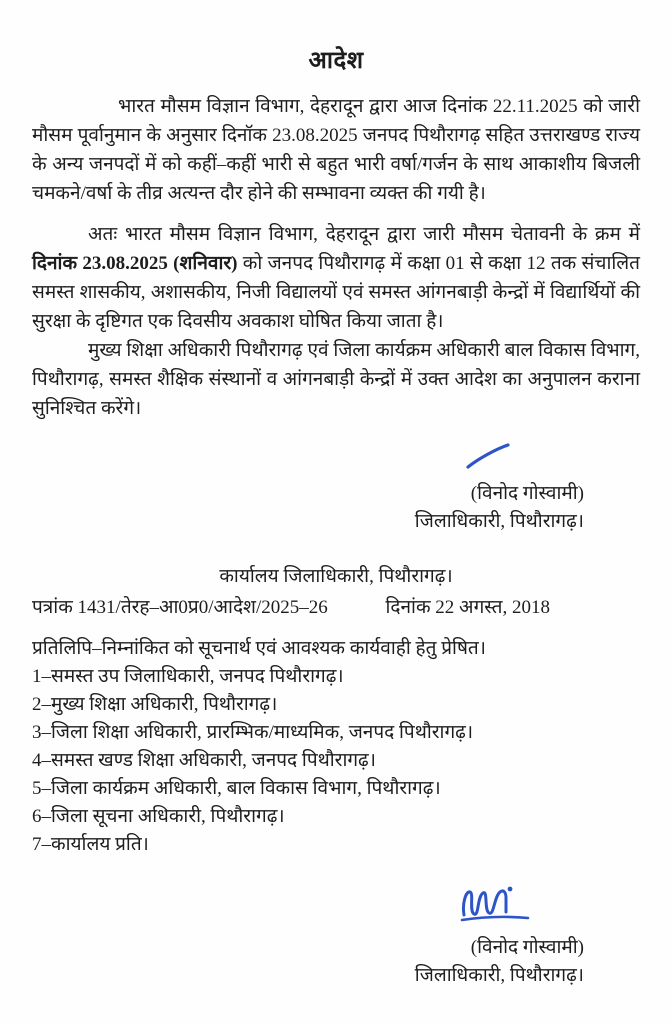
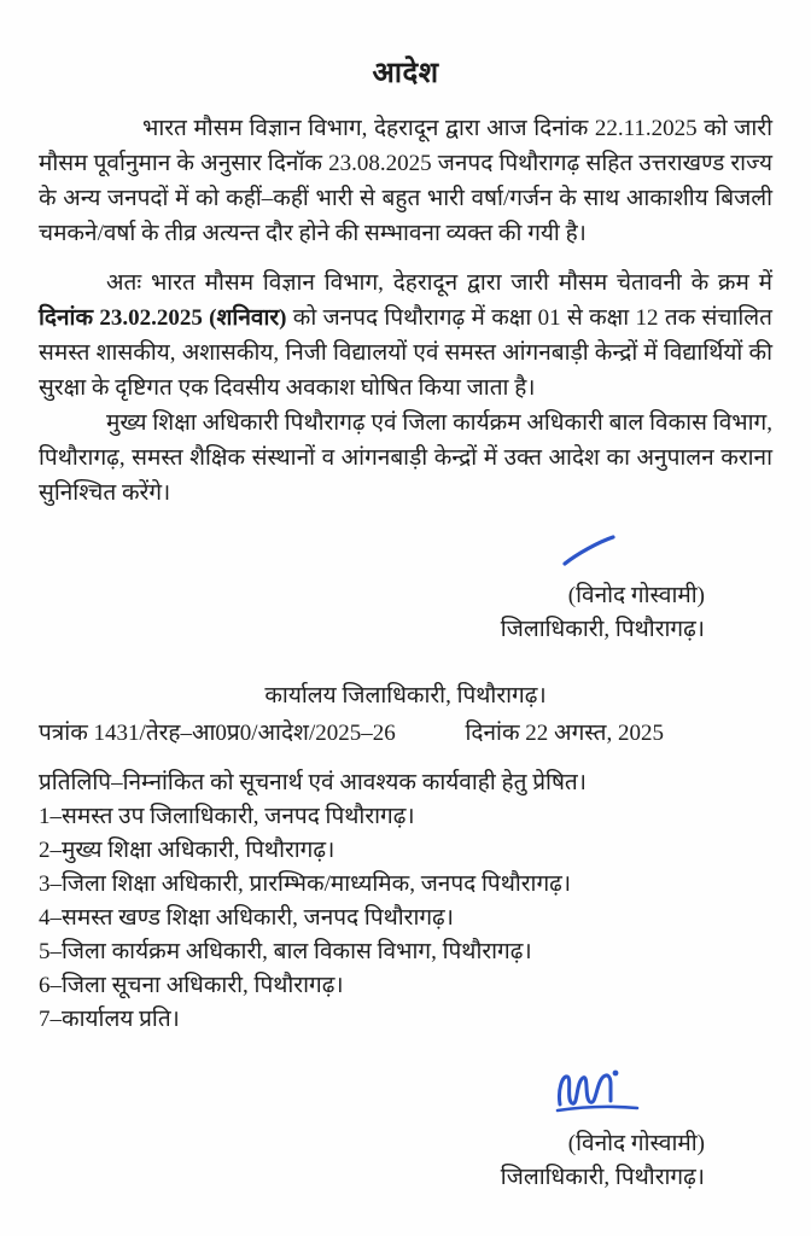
  आदेश
  भारत मौसम विज्ञान विभाग, देहरादून द्वारा आज दिनांक 22.11.2025 को जारी मौसम पूर्वानुमान के अनुसार दिनॉक 23.08.2025 जनपद पिथौरागढ़ सहित उत्तराखण्ड राज्य के अन्य जनपदों में को कहीं–कहीं भारी से बहुत भारी वर्षा/गर्जन के साथ आकाशीय बिजली चमकने/वर्षा के तीव्र अत्यन्त दौर होने की सम्भावना व्यक्त की गयी है।
- अतः भारत मौसम विज्ञान विभाग, देहरादून द्वारा जारी मौसम चेतावनी के क्रम में दिनांक 23.08.2025 (शनिवार) को जनपद पिथौरागढ़ में कक्षा 01 से कक्षा 12 तक संचालित समस्त शासकीय, अशासकीय, निजी विद्यालयों एवं समस्त आंगनबाड़ी केन्द्रों में विद्यार्थियों की सुरक्षा के दृष्टिगत एक दिवसीय अवकाश घोषित किया जाता है।
+ अतः भारत मौसम विज्ञान विभाग, देहरादून द्वारा जारी मौसम चेतावनी के क्रम में दिनांक 23.02.2025 (शनिवार) को जनपद पिथौरागढ़ में कक्षा 01 से कक्षा 12 तक संचालित समस्त शासकीय, अशासकीय, निजी विद्यालयों एवं समस्त आंगनबाड़ी केन्द्रों में विद्यार्थियों की सुरक्षा के दृष्टिगत एक दिवसीय अवकाश घोषित किया जाता है।
  मुख्य शिक्षा अधिकारी पिथौरागढ़ एवं जिला कार्यक्रम अधिकारी बाल विकास विभाग, पिथौरागढ़, समस्त शैक्षिक संस्थानों व आंगनबाड़ी केन्द्रों में उक्त आदेश का अनुपालन कराना सुनिश्चित करेंगे।
  (विनोद गोस्वामी)
  जिलाधिकारी, पिथौरागढ़।
  कार्यालय जिलाधिकारी, पिथौरागढ़।
  पत्रांक 1431/तेरह–आ0प्र0/आदेश/2025–26
- दिनांक 22 अगस्त, 2018
+ दिनांक 22 अगस्त, 2025
  प्रतिलिपि–निम्नांकित को सूचनार्थ एवं आवश्यक कार्यवाही हेतु प्रेषित।
  1–समस्त उप जिलाधिकारी, जनपद पिथौरागढ़।
  2–मुख्य शिक्षा अधिकारी, पिथौरागढ़।
  3–जिला शिक्षा अधिकारी, प्रारम्भिक/माध्यमिक, जनपद पिथौरागढ़।
  4–समस्त खण्ड शिक्षा अधिकारी, जनपद पिथौरागढ़।
  5–जिला कार्यक्रम अधिकारी, बाल विकास विभाग, पिथौरागढ़।
  6–जिला सूचना अधिकारी, पिथौरागढ़।
  7–कार्यालय प्रति।
  (विनोद गोस्वामी)
  जिलाधिकारी, पिथौरागढ़।
